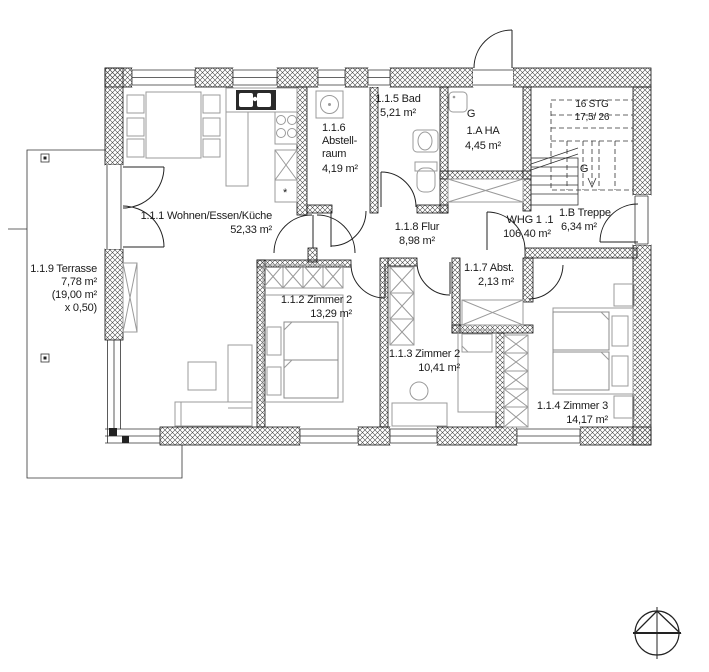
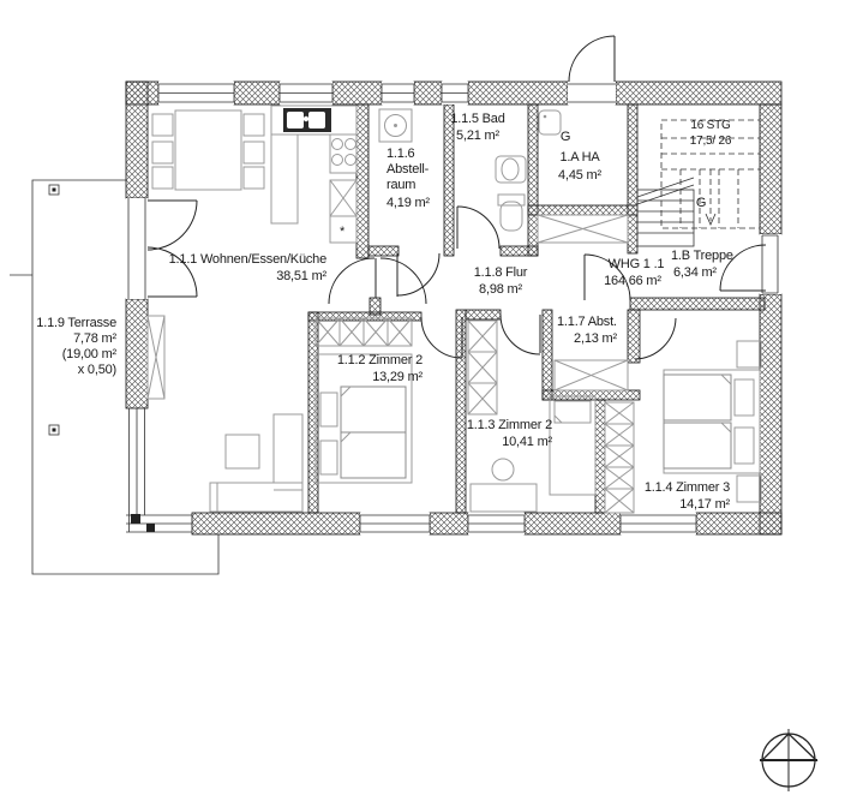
  *
  1.1.1 Wohnen/Essen/Küche
- 52,33 m²
+ 38,51 m²
  1.1.2 Zimmer 2
  13,29 m²
  1.1.3 Zimmer 2
  10,41 m²
  1.1.4 Zimmer 3
  14,17 m²
  1.1.5 Bad
  5,21 m²
  1.1.6
  Abstell-
  raum
  4,19 m²
  1.1.7 Abst.
  2,13 m²
  1.1.8 Flur
  8,98 m²
  1.1.9 Terrasse
  7,78 m²
  (19,00 m²
  x 0,50)
  G
  1.A HA
  4,45 m²
  16 STG
  17,5/ 26
  G
  1.B Treppe
  6,34 m²
  WHG 1 .1
- 106,40 m²
+ 164,66 m²
